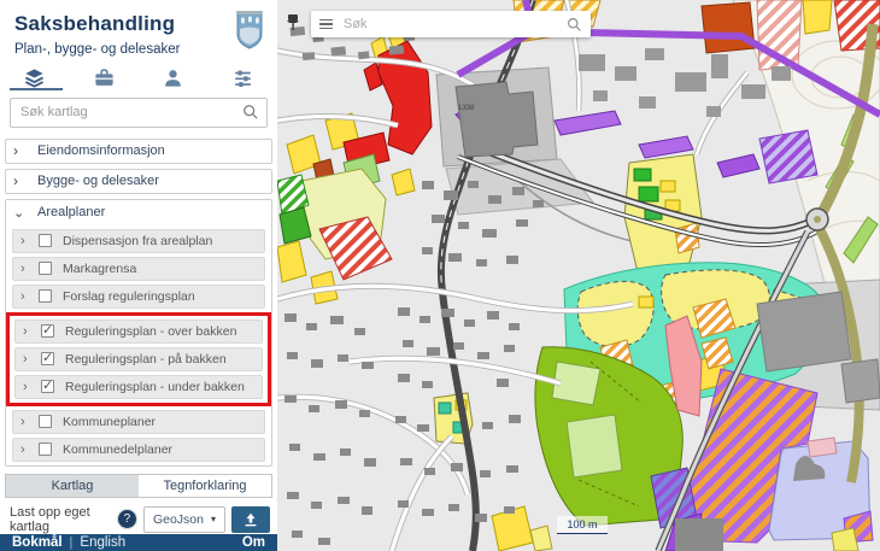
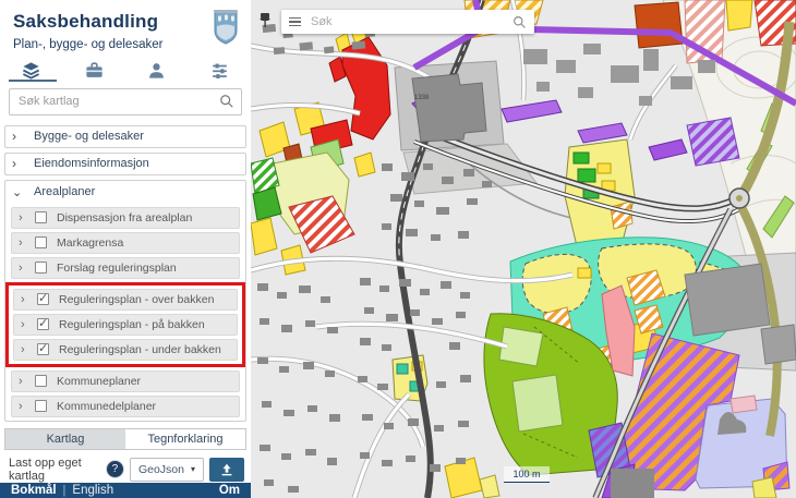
  Saksbehandling
  Plan-, bygge- og delesaker
  Søk kartlag
  ›
- Eiendomsinformasjon
+ Bygge- og delesaker
  ›
- Bygge- og delesaker
+ Eiendomsinformasjon
  ⌄
  Arealplaner
  ›
  Dispensasjon fra arealplan
  ›
  Markagrensa
  ›
  Forslag reguleringsplan
  ›
  Reguleringsplan - over bakken
  ›
  Reguleringsplan - på bakken
  ›
  Reguleringsplan - under bakken
  ›
  Kommuneplaner
  ›
  Kommunedelplaner
  Kartlag
  Tegnforklaring
  Last opp eget kartlag
  ?
  GeoJson
  ▾
  Bokmål
  |
  English
  Om
  Søk
  100 m
